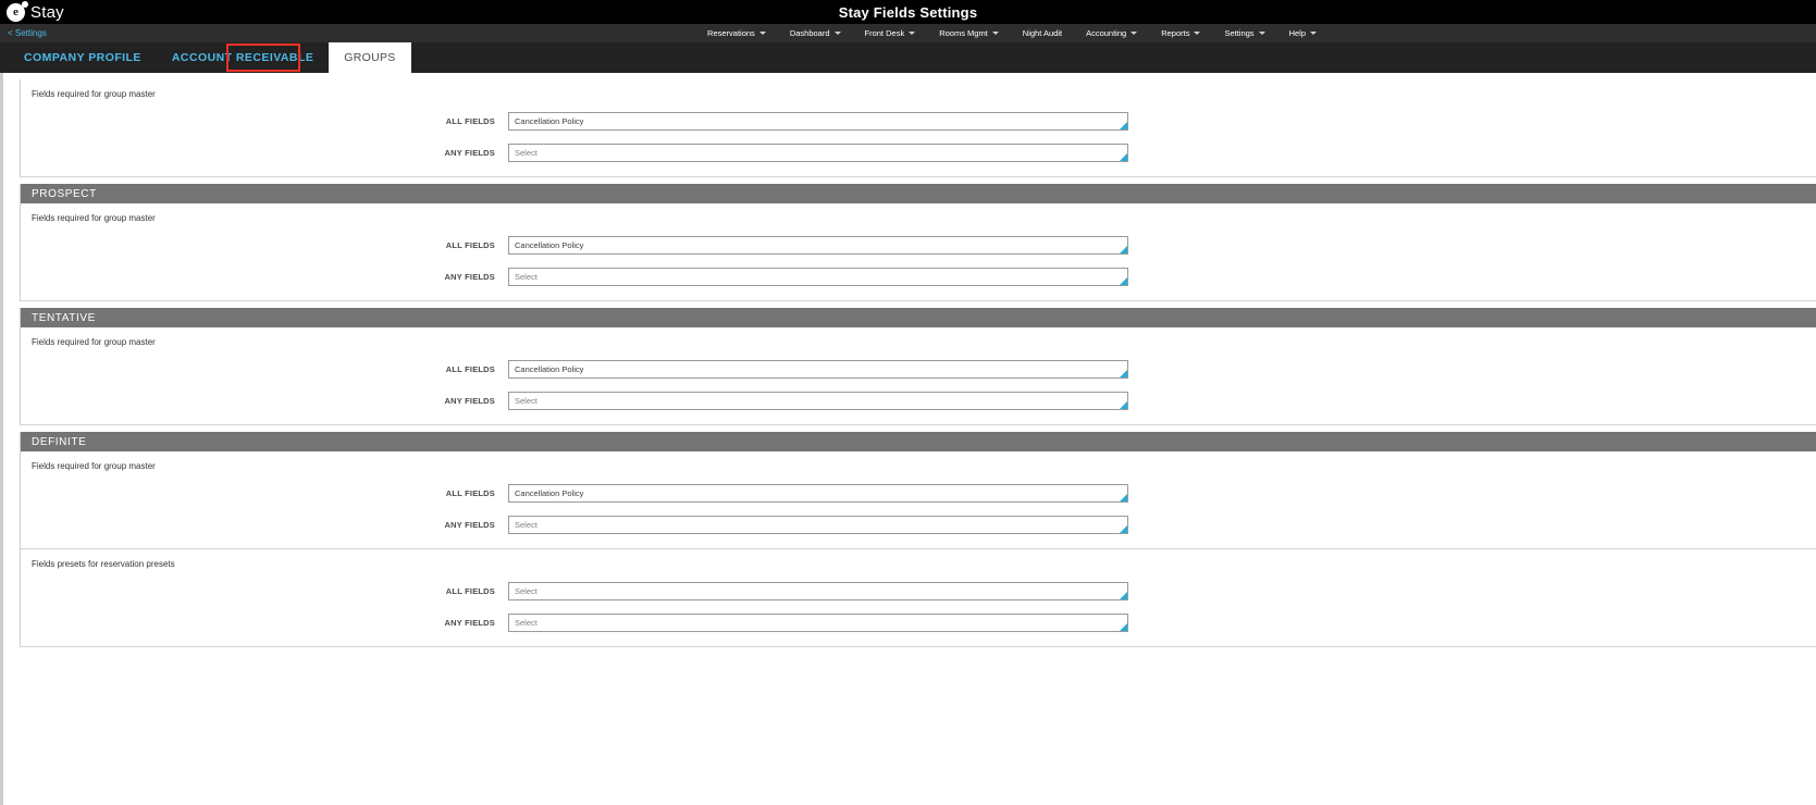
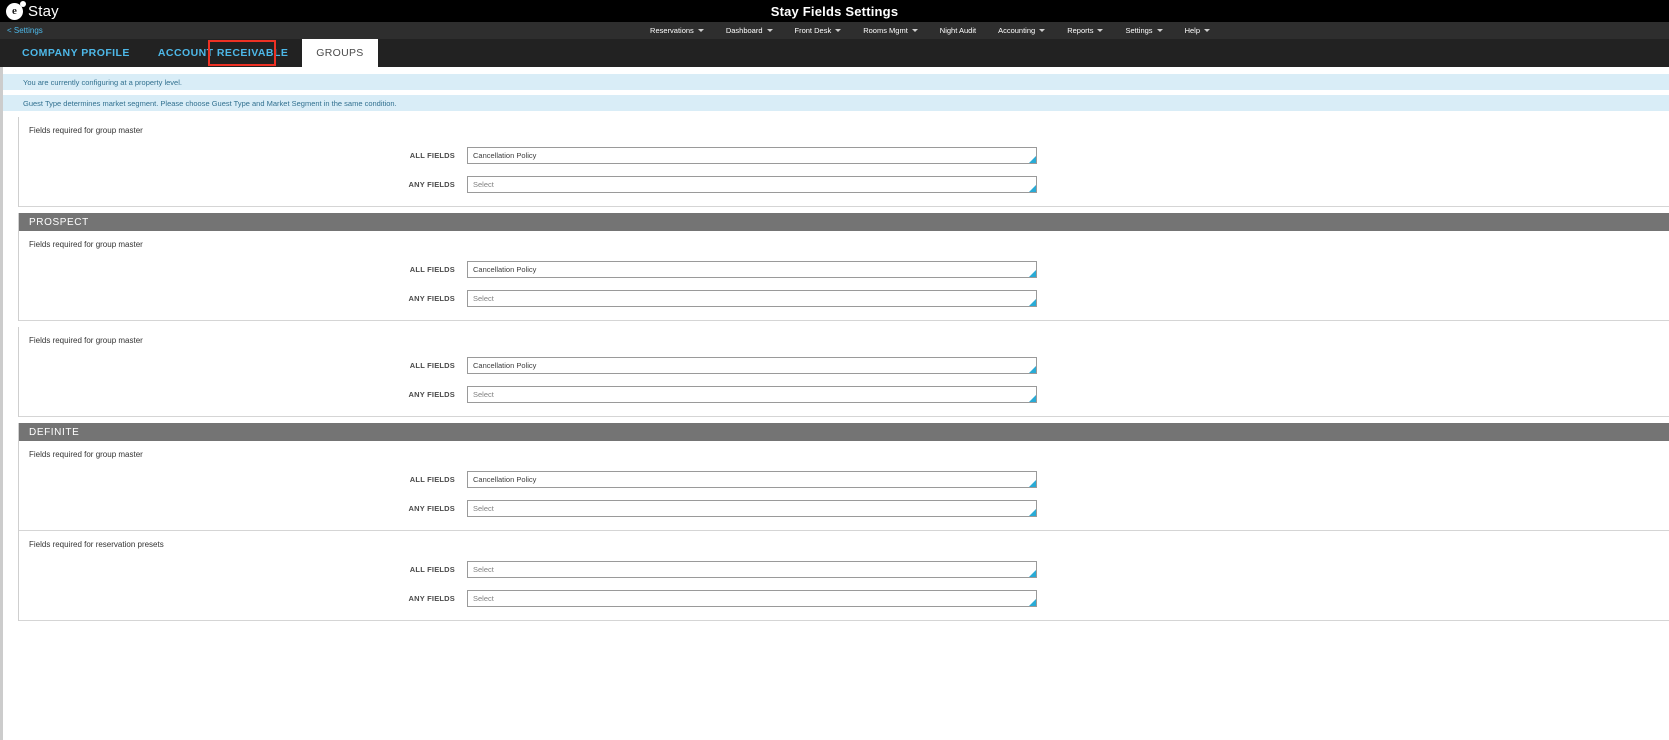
  e
  Stay
  Stay Fields Settings
  < Settings
  Reservations
  Dashboard
  Front Desk
  Rooms Mgmt
  Night Audit
  Accounting
  Reports
  Settings
  Help
  COMPANY PROFILE
  ACCOUNT RECEIVABLE
  GROUPS
+ You are currently configuring at a property level.
+ Guest Type determines market segment. Please choose Guest Type and Market Segment in the same condition.
  Fields required for group master
  ALL FIELDS
  Cancellation Policy
  ANY FIELDS
  Select
  PROSPECT
  Fields required for group master
  ALL FIELDS
  Cancellation Policy
  ANY FIELDS
  Select
- TENTATIVE
  Fields required for group master
  ALL FIELDS
  Cancellation Policy
  ANY FIELDS
  Select
  DEFINITE
  Fields required for group master
  ALL FIELDS
  Cancellation Policy
  ANY FIELDS
  Select
- Fields presets for reservation presets
+ Fields required for reservation presets
  ALL FIELDS
  Select
  ANY FIELDS
  Select
